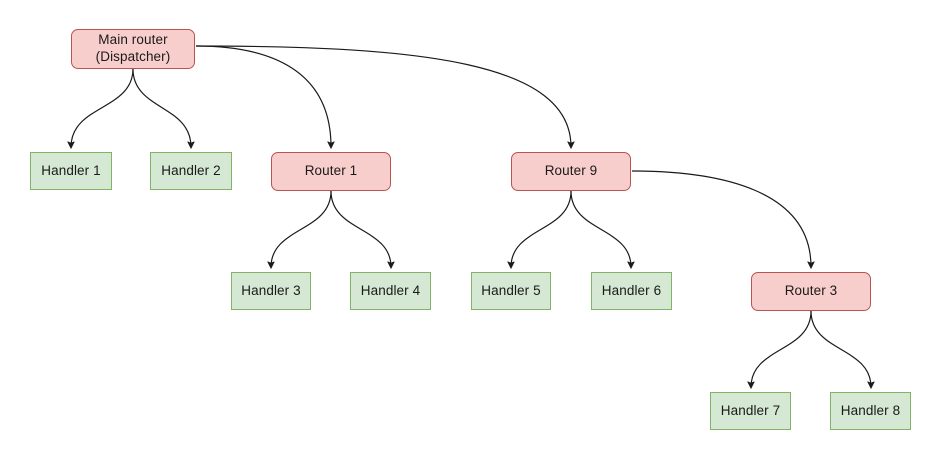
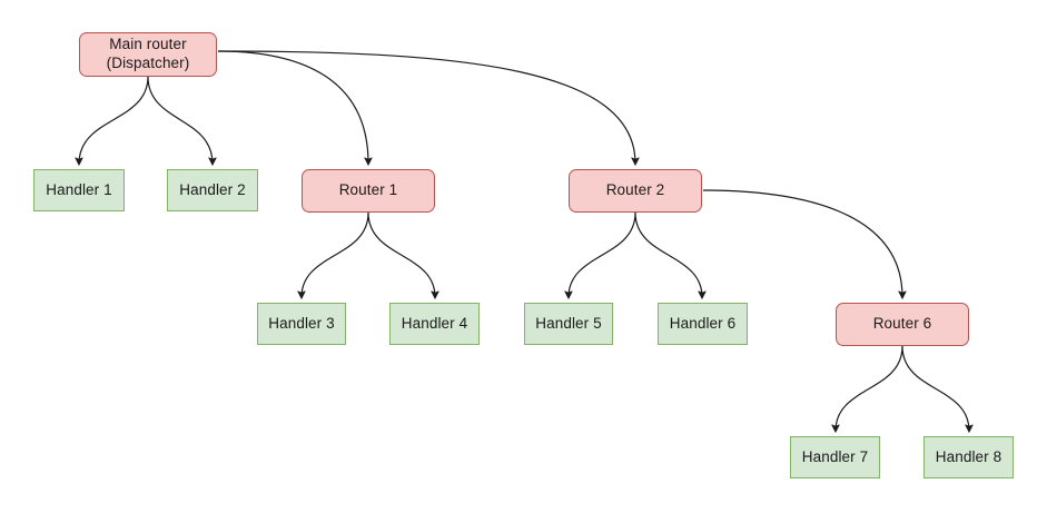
  Main router
  (Dispatcher)
  Handler 1
  Handler 2
  Router 1
- Router 9
+ Router 2
  Handler 3
  Handler 4
  Handler 5
  Handler 6
- Router 3
+ Router 6
  Handler 7
  Handler 8
